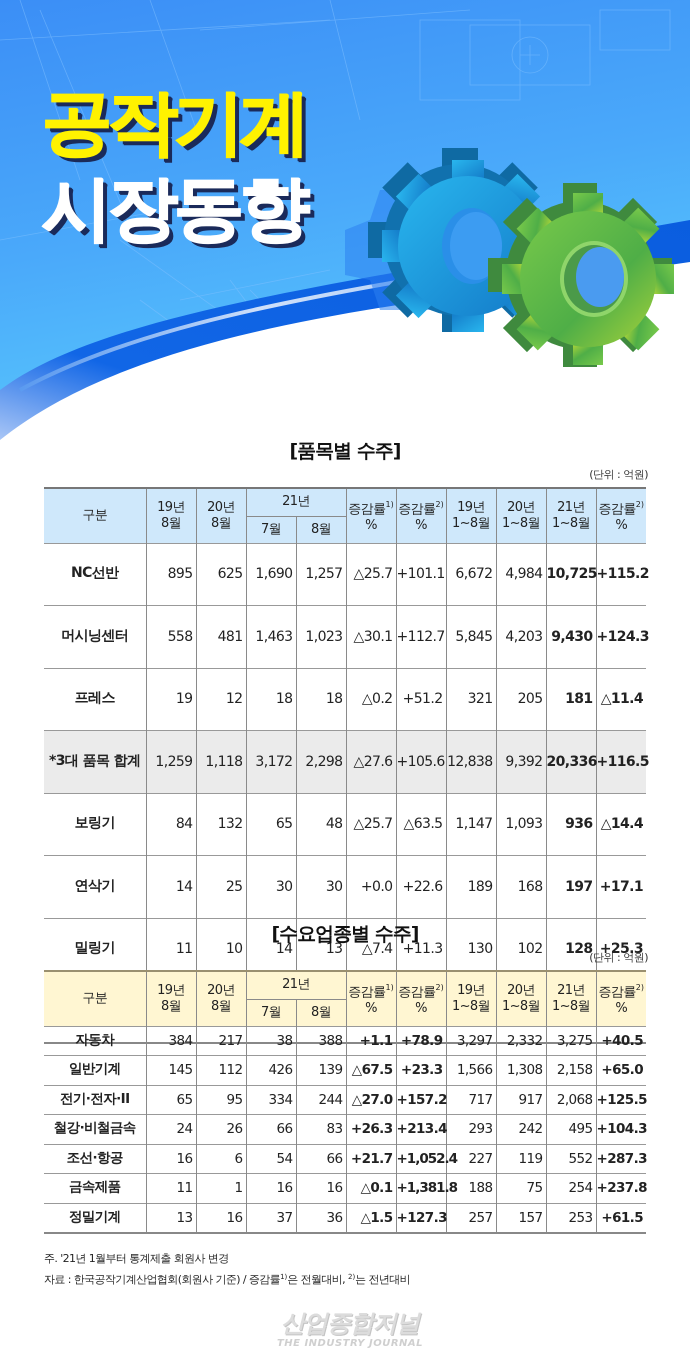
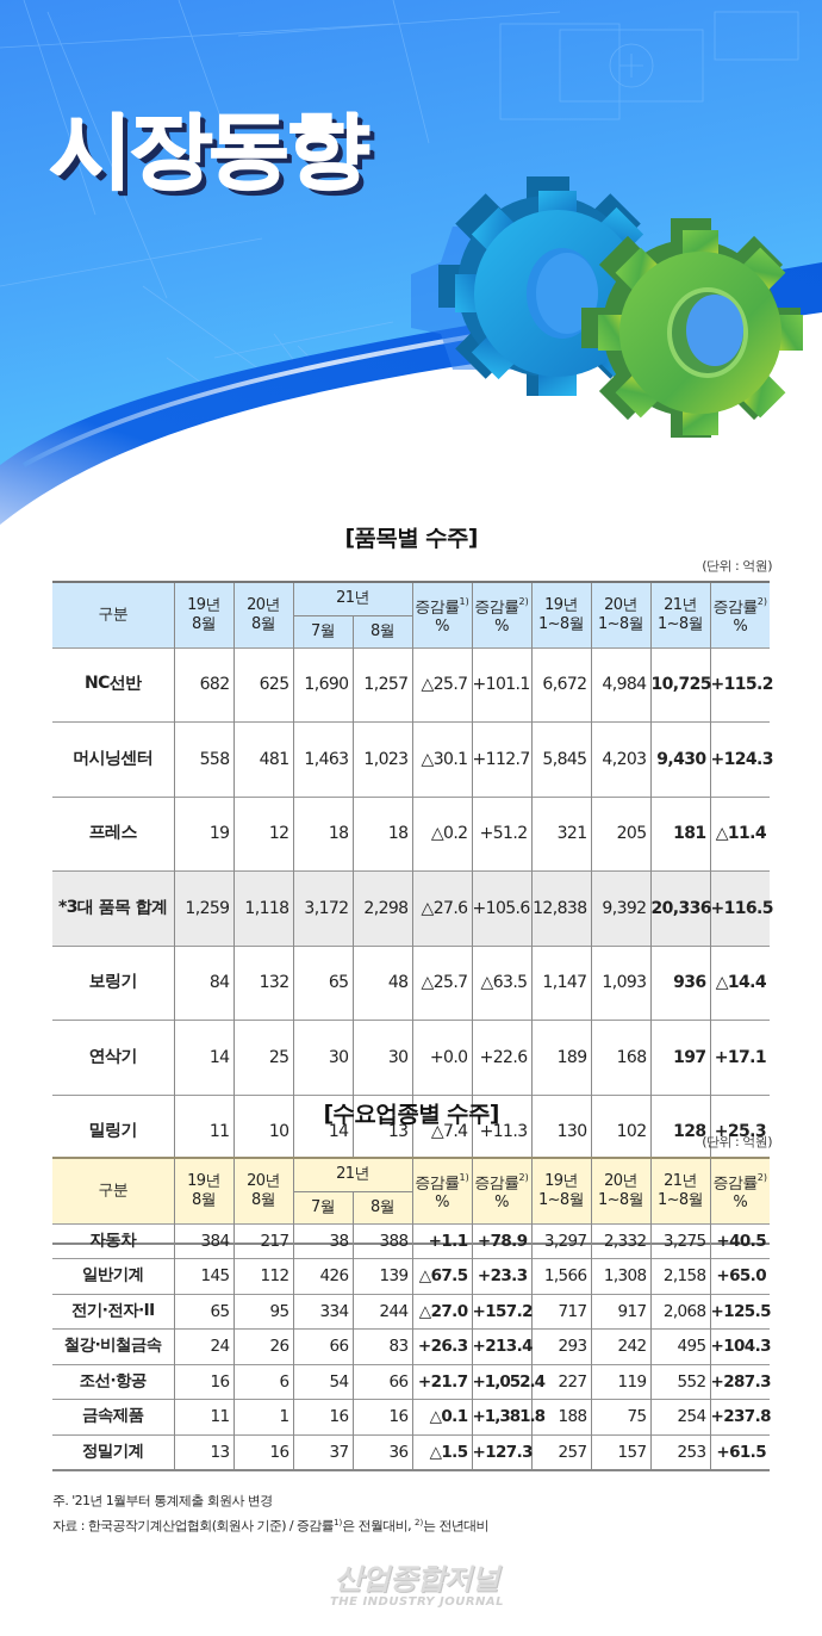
- 공작기계
  시장동향
  [품목별 수주]
  (단위 : 억원)
  구분	19년8월	20년8월	21년	증감률1)%	증감률2)%	19년1~8월	20년1~8월	21년1~8월	증감률2)%
  7월	8월
- NC선반	895	625	1,690	1,257	△25.7	+101.1	6,672	4,984	10,725	+115.2
+ NC선반	682	625	1,690	1,257	△25.7	+101.1	6,672	4,984	10,725	+115.2
  머시닝센터	558	481	1,463	1,023	△30.1	+112.7	5,845	4,203	9,430	+124.3
  프레스	19	12	18	18	△0.2	+51.2	321	205	181	△11.4
  *3대 품목 합계	1,259	1,118	3,172	2,298	△27.6	+105.6	12,838	9,392	20,336	+116.5
  보링기	84	132	65	48	△25.7	△63.5	1,147	1,093	936	△14.4
  연삭기	14	25	30	30	+0.0	+22.6	189	168	197	+17.1
  밀링기	11	10	14	13	△7.4	+11.3	130	102	128	+25.3
  [수요업종별 수주]
  (단위 : 억원)
  구분	19년8월	20년8월	21년	증감률1)%	증감률2)%	19년1~8월	20년1~8월	21년1~8월	증감률2)%
  7월	8월
  자동차	384	217	38	388	+1.1	+78.9	3,297	2,332	3,275	+40.5
  일반기계	145	112	426	139	△67.5	+23.3	1,566	1,308	2,158	+65.0
  전기·전자·II	65	95	334	244	△27.0	+157.2	717	917	2,068	+125.5
  철강·비철금속	24	26	66	83	+26.3	+213.4	293	242	495	+104.3
  조선·항공	16	6	54	66	+21.7	+1,052.4	227	119	552	+287.3
  금속제품	11	1	16	16	△0.1	+1,381.8	188	75	254	+237.8
  정밀기계	13	16	37	36	△1.5	+127.3	257	157	253	+61.5
  주. '21년 1월부터 통계제출 회원사 변경
  자료 : 한국공작기계산업협회(회원사 기준) / 증감률1)은 전월대비, 2)는 전년대비
  산업종합저널
  THE INDUSTRY JOURNAL
